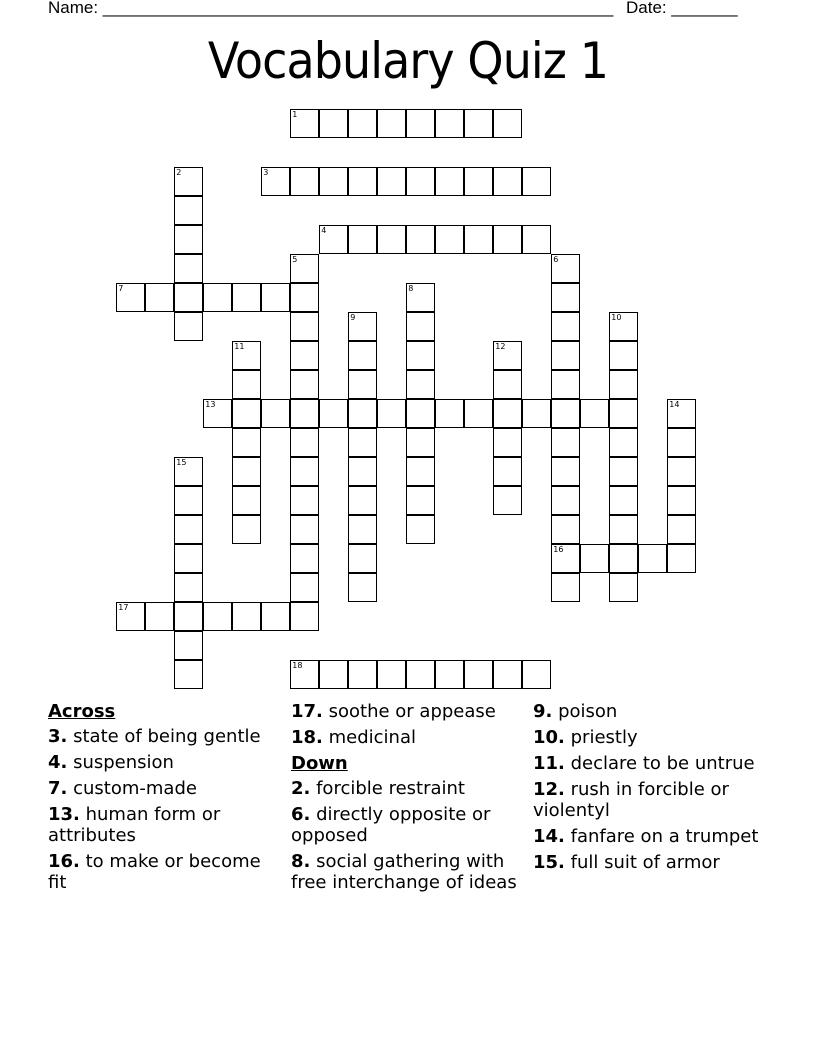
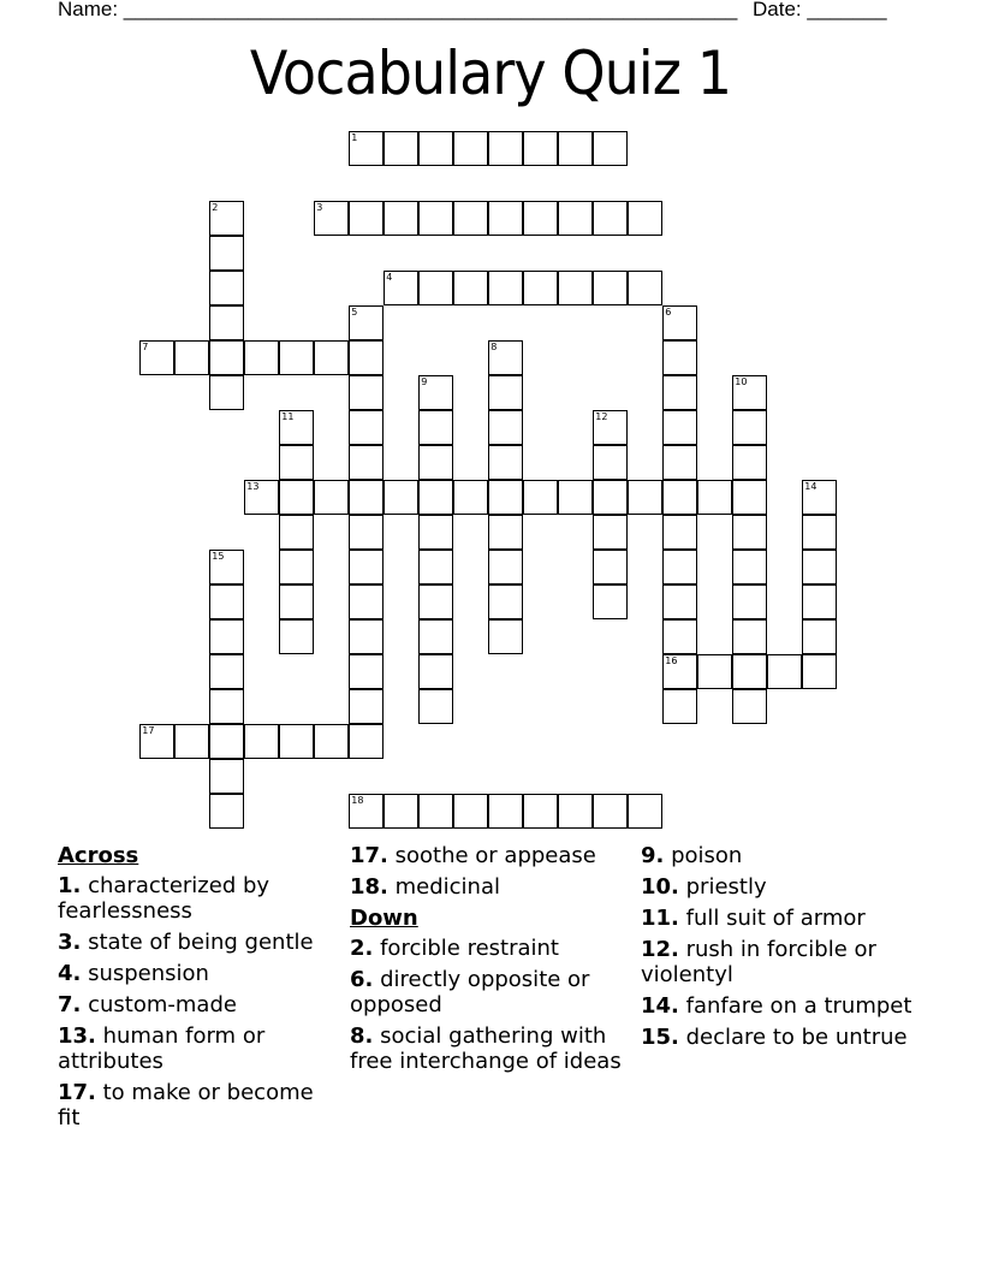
  Name: ______________________________________________________
  Date: _______
  Vocabulary Quiz 1
  1
  2
  3
  4
  5
  6
  16
  7
  8
  9
  10
  11
  12
  13
  14
  15
  17
  18
  Across
+ 1. characterized by fearlessness
  3. state of being gentle
  4. suspension
  7. custom-made
  13. human form or attributes
- 16. to make or become fit
+ 17. to make or become fit
  17. soothe or appease
  18. medicinal
  Down
  2. forcible restraint
  6. directly opposite or opposed
  8. social gathering with free interchange of ideas
  9. poison
  10. priestly
- 11. declare to be untrue
+ 11. full suit of armor
  12. rush in forcible or violentyl
  14. fanfare on a trumpet
- 15. full suit of armor
+ 15. declare to be untrue
